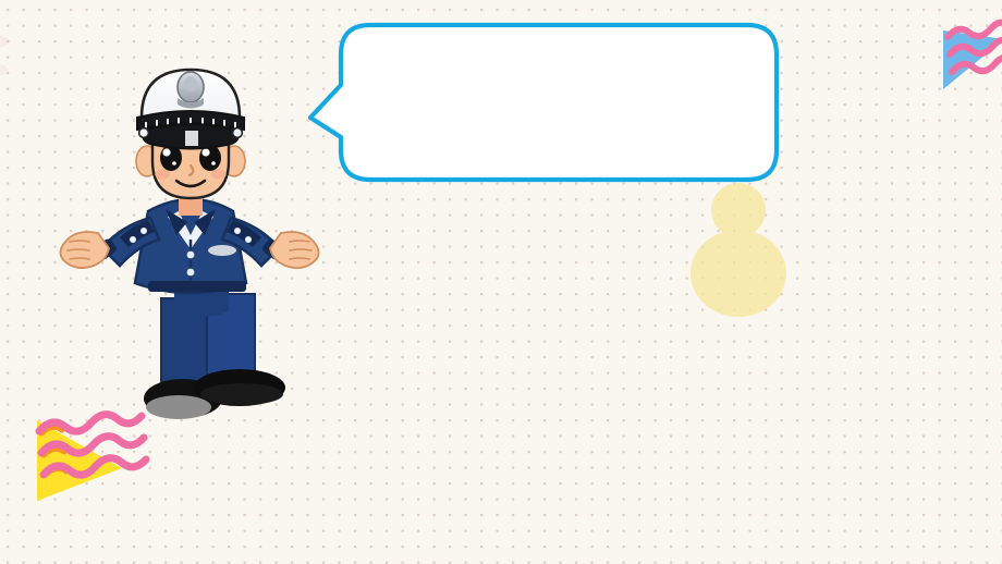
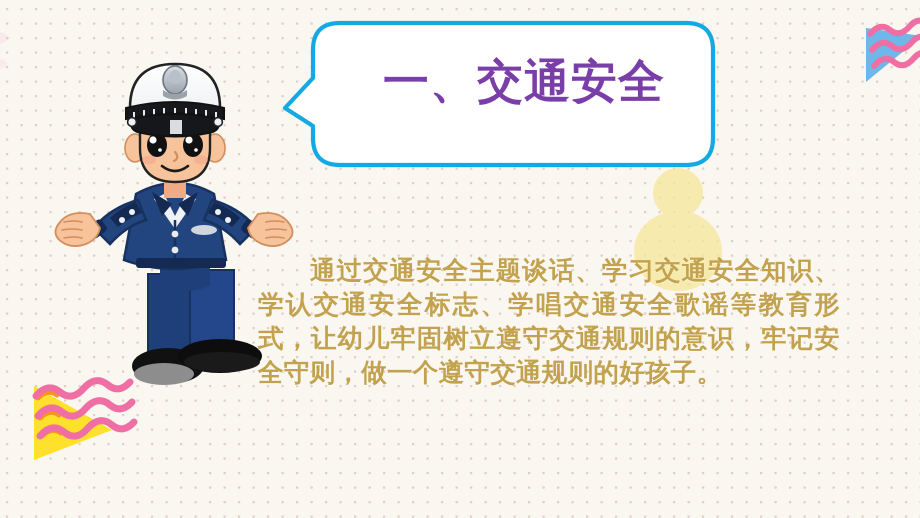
+ 一、交通安全
+ 通过交通安全主题谈话、学习交通安全知识、学认交通安全标志、学唱交通安全歌谣等教育形式，让幼儿牢固树立遵守交通规则的意识，牢记安全守则，做一个遵守交通规则的好孩子。
